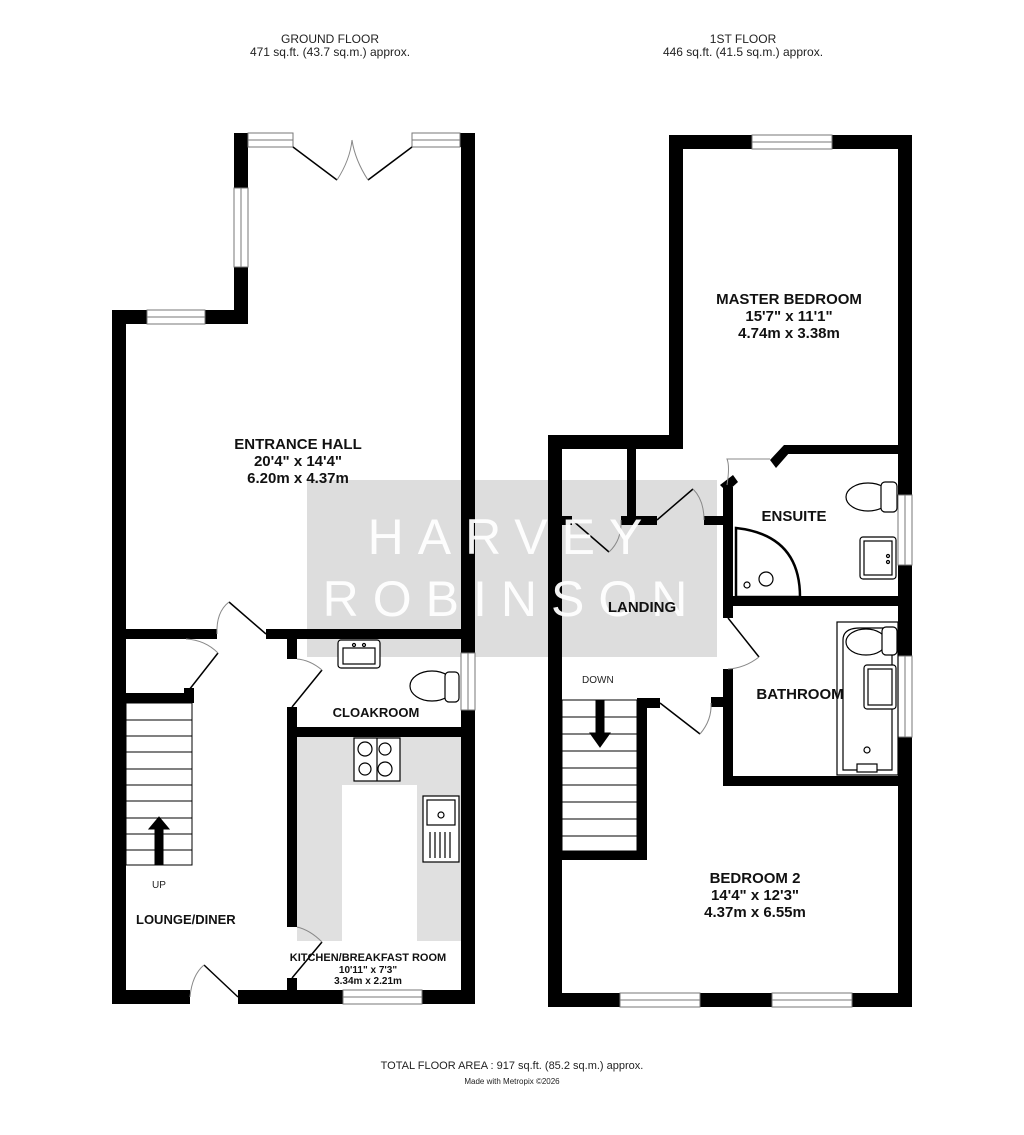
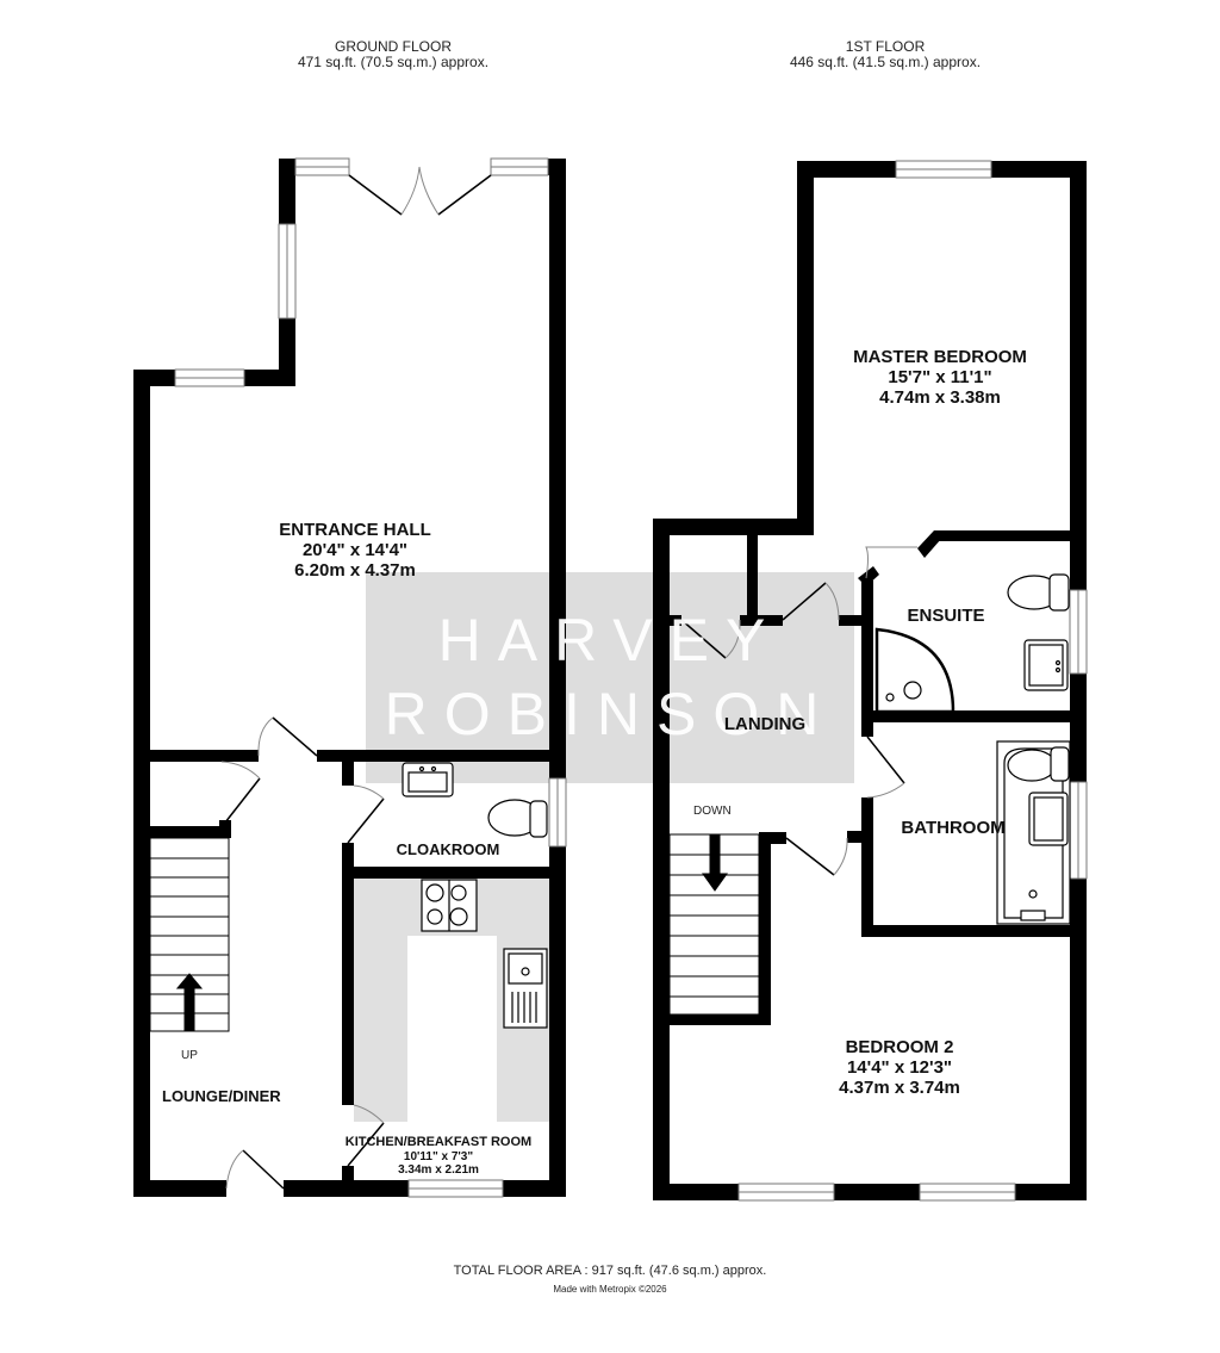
  HARVEY
  ROBINSON
  GROUND FLOOR
- 471 sq.ft. (43.7 sq.m.) approx.
+ 471 sq.ft. (70.5 sq.m.) approx.
  1ST FLOOR
  446 sq.ft. (41.5 sq.m.) approx.
  ENTRANCE HALL
  20'4" x 14'4"
  6.20m x 4.37m
  CLOAKROOM
  LOUNGE/DINER
  KITCHEN/BREAKFAST ROOM
  10'11" x 7'3"
  3.34m x 2.21m
  UP
  MASTER BEDROOM
  15'7" x 11'1"
  4.74m x 3.38m
  ENSUITE
  LANDING
  BATHROOM
  BEDROOM 2
  14'4" x 12'3"
- 4.37m x 6.55m
+ 4.37m x 3.74m
  DOWN
- TOTAL FLOOR AREA : 917 sq.ft. (85.2 sq.m.) approx.
+ TOTAL FLOOR AREA : 917 sq.ft. (47.6 sq.m.) approx.
  Made with Metropix ©2026
